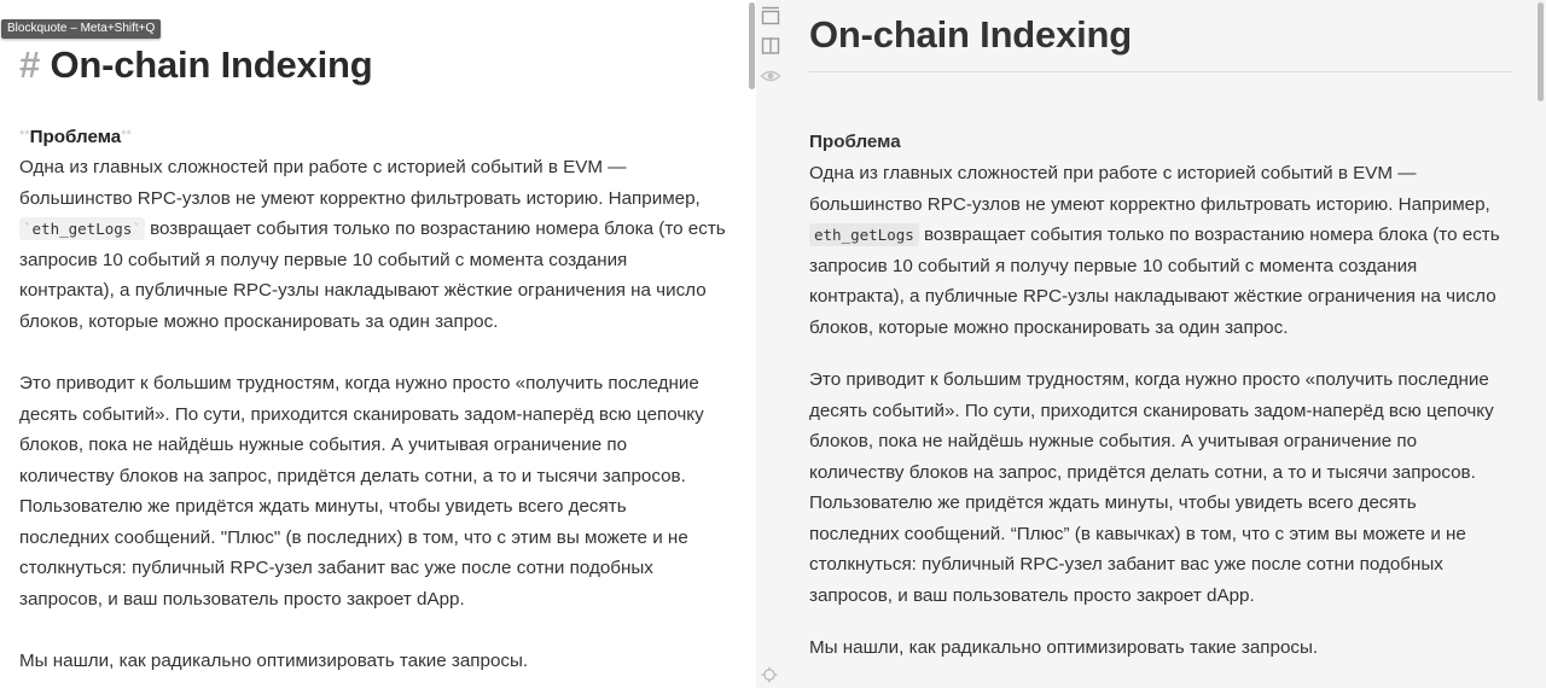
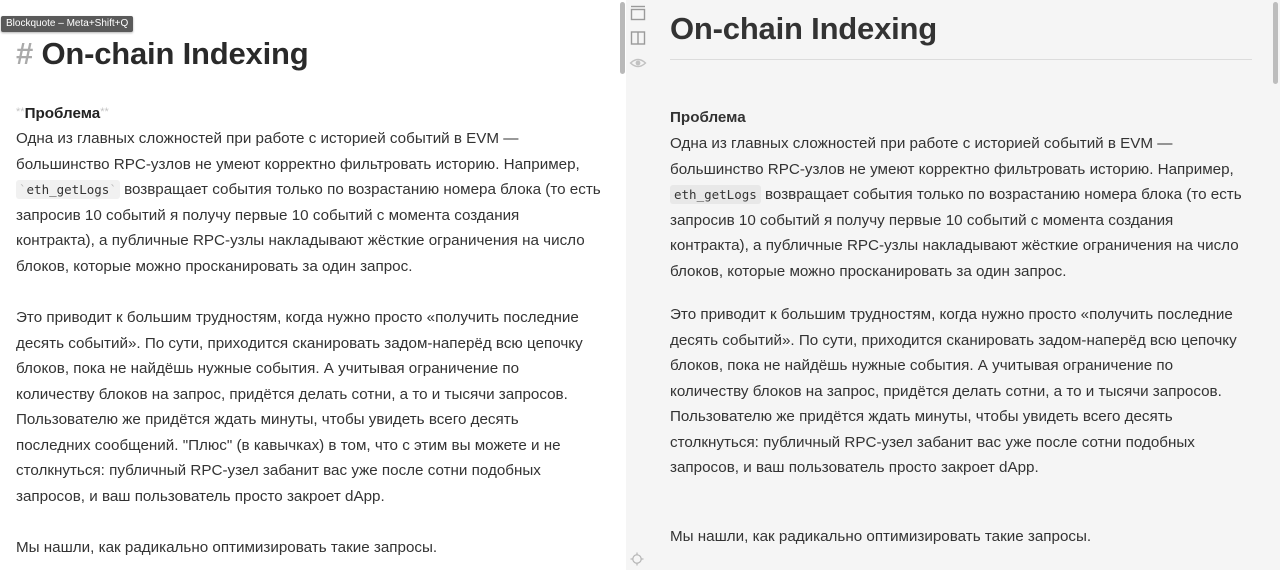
  # On-chain Indexing
  **Проблема**
  Одна из главных сложностей при работе с историей событий в EVM —
  большинство RPC-узлов не умеют корректно фильтровать историю. Например,
  `eth_getLogs` возвращает события только по возрастанию номера блока (то есть
  запросив 10 событий я получу первые 10 событий с момента создания
  контракта), а публичные RPC-узлы накладывают жёсткие ограничения на число
  блоков, которые можно просканировать за один запрос.
  Это приводит к большим трудностям, когда нужно просто «получить последние
  десять событий». По сути, приходится сканировать задом-наперёд всю цепочку
  блоков, пока не найдёшь нужные события. А учитывая ограничение по
  количеству блоков на запрос, придётся делать сотни, а то и тысячи запросов.
  Пользователю же придётся ждать минуты, чтобы увидеть всего десять
- последних сообщений. "Плюс" (в последних) в том, что с этим вы можете и не
+ последних сообщений. "Плюс" (в кавычках) в том, что с этим вы можете и не
  столкнуться: публичный RPC-узел забанит вас уже после сотни подобных
  запросов, и ваш пользователь просто закроет dApp.
  Мы нашли, как радикально оптимизировать такие запросы.
  On-chain Indexing
  Проблема
  Одна из главных сложностей при работе с историей событий в EVM —
  большинство RPC-узлов не умеют корректно фильтровать историю. Например,
  eth_getLogs возвращает события только по возрастанию номера блока (то есть
  запросив 10 событий я получу первые 10 событий с момента создания
  контракта), а публичные RPC-узлы накладывают жёсткие ограничения на число
  блоков, которые можно просканировать за один запрос.
  Это приводит к большим трудностям, когда нужно просто «получить последние
  десять событий». По сути, приходится сканировать задом-наперёд всю цепочку
  блоков, пока не найдёшь нужные события. А учитывая ограничение по
  количеству блоков на запрос, придётся делать сотни, а то и тысячи запросов.
  Пользователю же придётся ждать минуты, чтобы увидеть всего десять
- последних сообщений. “Плюс” (в кавычках) в том, что с этим вы можете и не
  столкнуться: публичный RPC-узел забанит вас уже после сотни подобных
  запросов, и ваш пользователь просто закроет dApp.
  Мы нашли, как радикально оптимизировать такие запросы.
  Blockquote – Meta+Shift+Q
